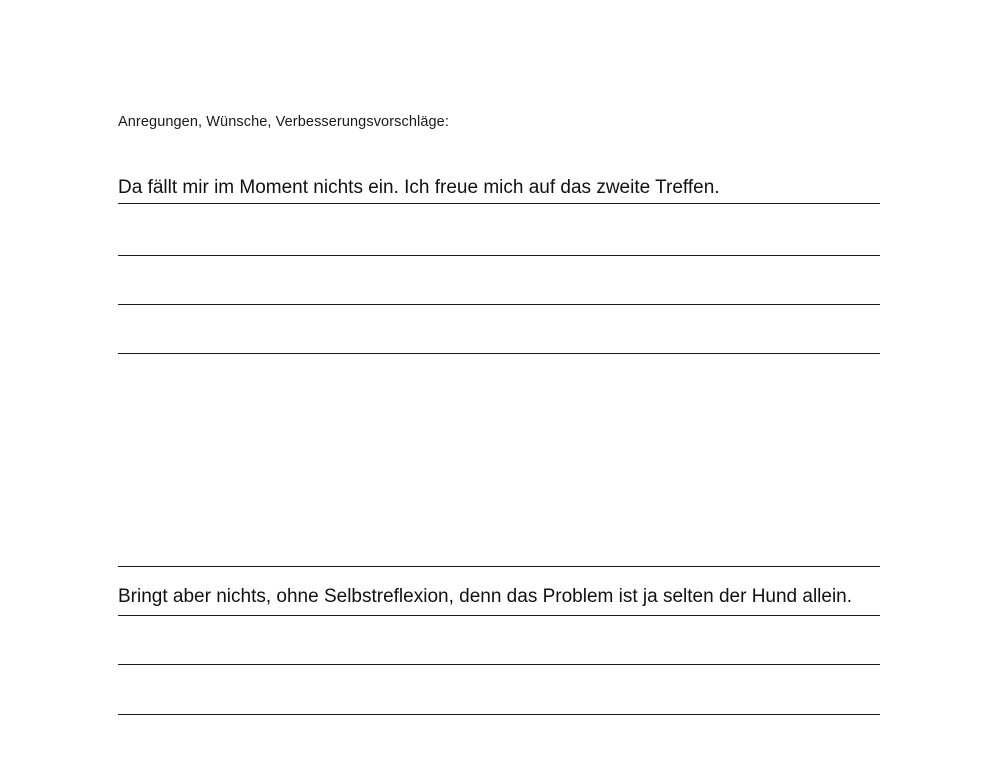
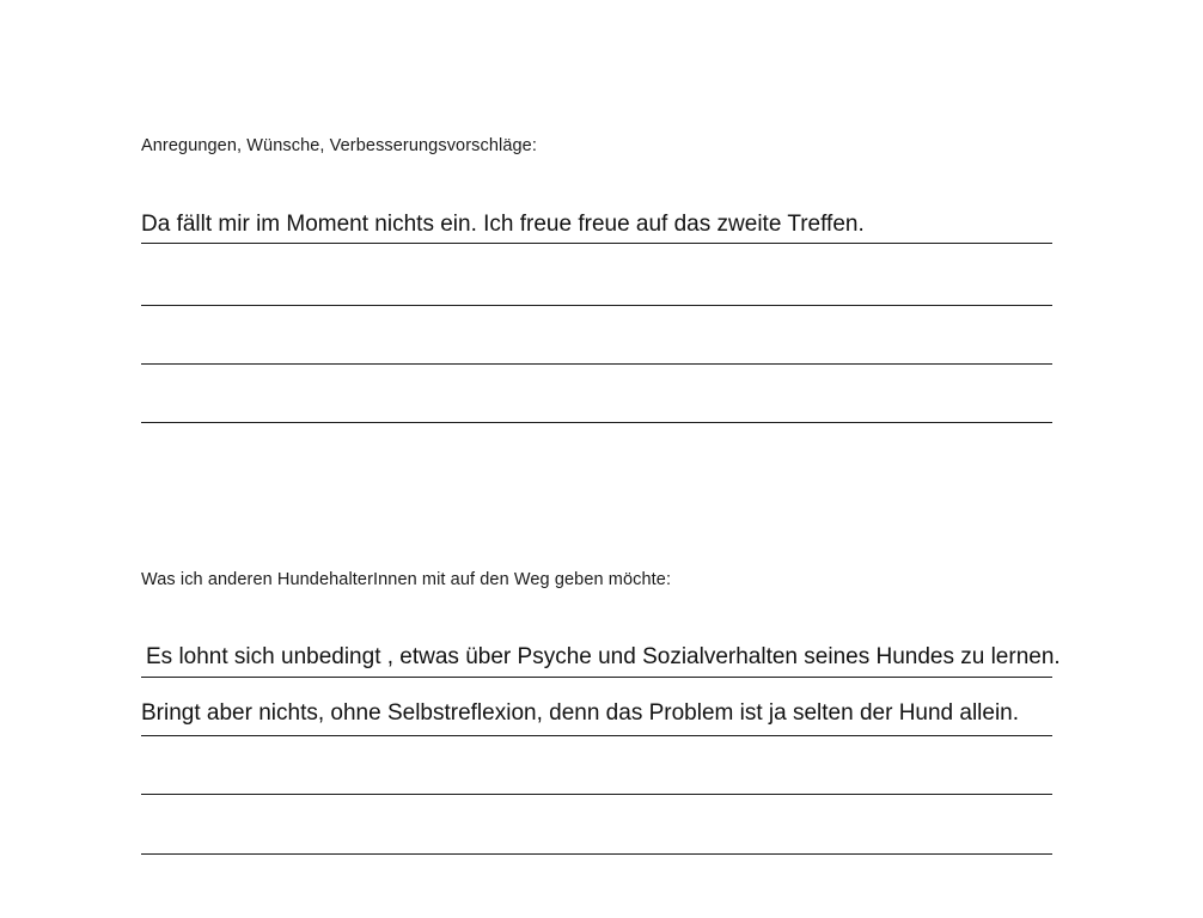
  Anregungen, Wünsche, Verbesserungsvorschläge:
- Da fällt mir im Moment nichts ein. Ich freue mich auf das zweite Treffen.
+ Da fällt mir im Moment nichts ein. Ich freue freue auf das zweite Treffen.
+ Was ich anderen HundehalterInnen mit auf den Weg geben möchte:
+ Es lohnt sich unbedingt , etwas über Psyche und Sozialverhalten seines Hundes zu lernen.
  Bringt aber nichts, ohne Selbstreflexion, denn das Problem ist ja selten der Hund allein.
